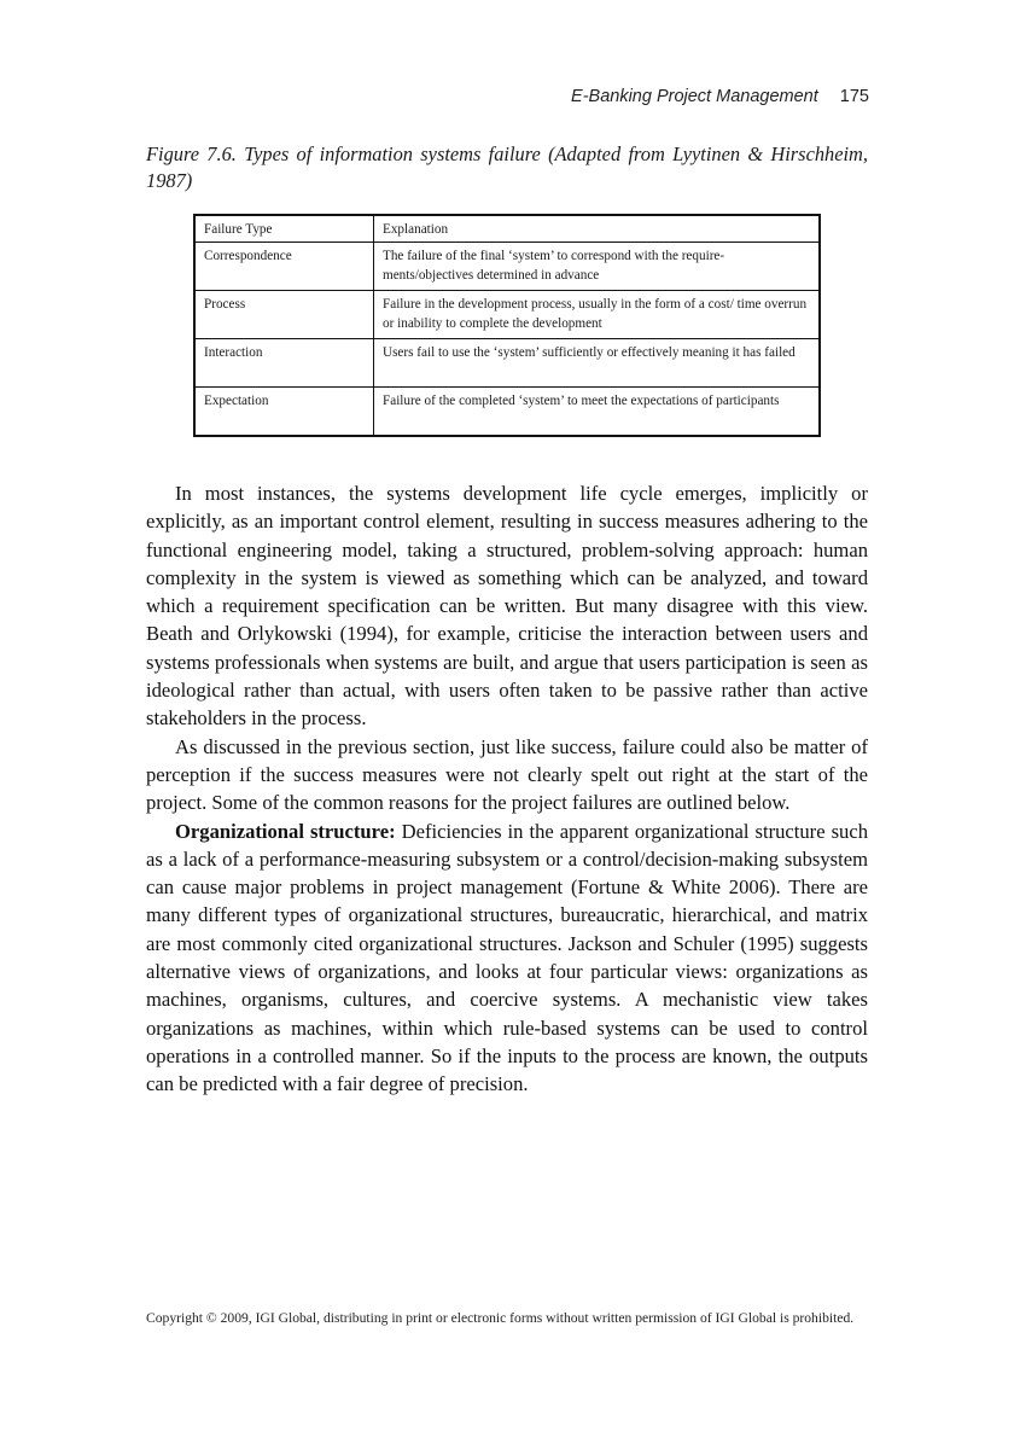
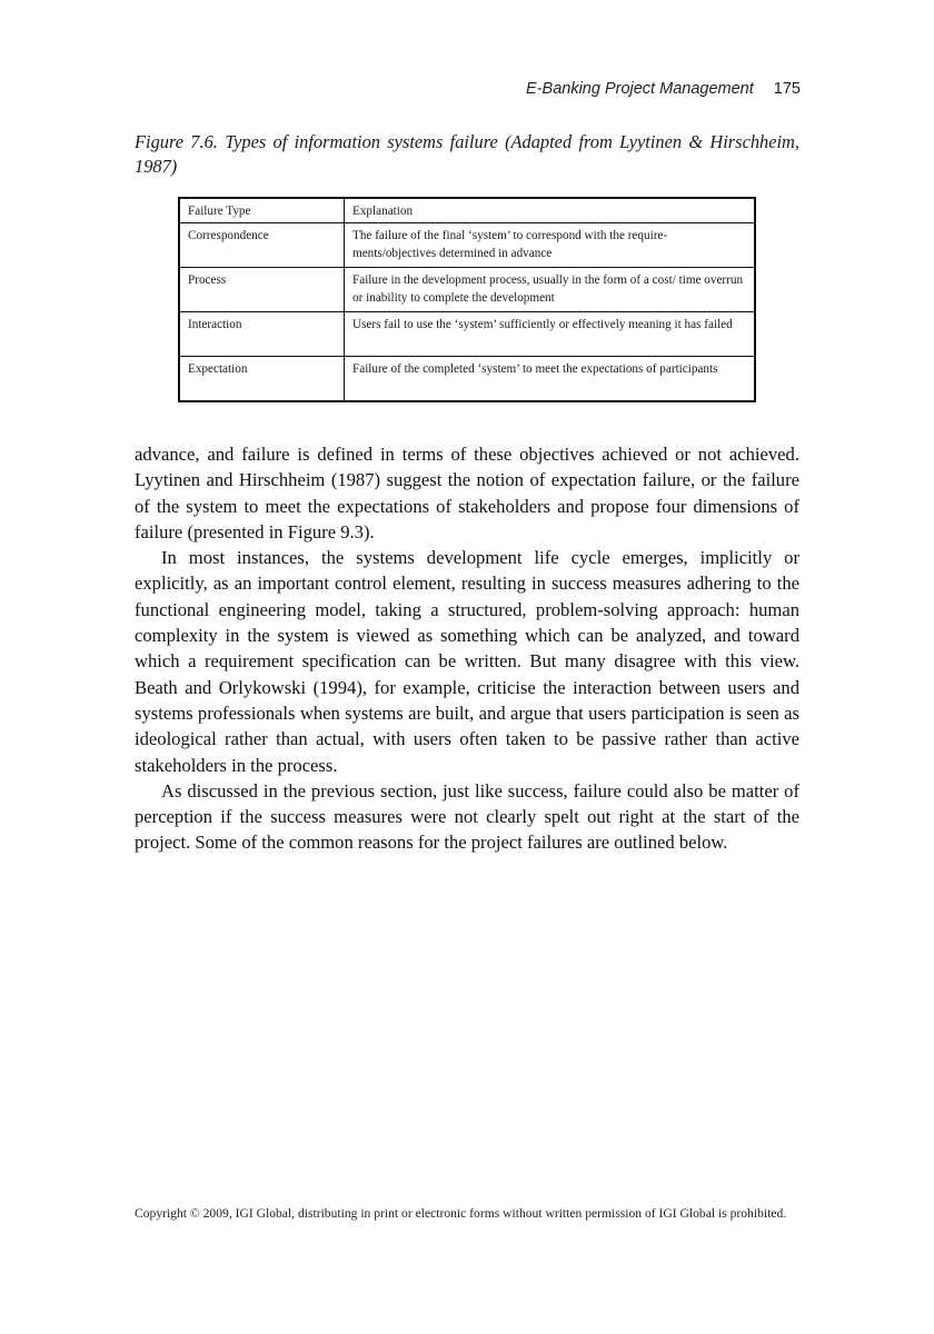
  E-Banking Project Management 175
  Figure 7.6. Types of information systems failure (Adapted from Lyytinen & Hirschheim, 1987)
  Failure Type	Explanation
  Correspondence	The failure of the final ‘system’ to correspond with the require-ments/objectives determined in advance
  Process	Failure in the development process, usually in the form of a cost/ time overrun or inability to complete the development
  Interaction	Users fail to use the ‘system’ sufficiently or effectively meaning it has failed
  Expectation	Failure of the completed ‘system’ to meet the expectations of participants
+ advance, and failure is defined in terms of these objectives achieved or not achieved. Lyytinen and Hirschheim (1987) suggest the notion of expectation failure, or the failure of the system to meet the expectations of stakeholders and propose four dimensions of failure (presented in Figure 9.3).
  In most instances, the systems development life cycle emerges, implicitly or explicitly, as an important control element, resulting in success measures adhering to the functional engineering model, taking a structured, problem-solving approach: human complexity in the system is viewed as something which can be analyzed, and toward which a requirement specification can be written. But many disagree with this view. Beath and Orlykowski (1994), for example, criticise the interaction between users and systems professionals when systems are built, and argue that users participation is seen as ideological rather than actual, with users often taken to be passive rather than active stakeholders in the process.
  As discussed in the previous section, just like success, failure could also be matter of perception if the success measures were not clearly spelt out right at the start of the project. Some of the common reasons for the project failures are outlined below.
- Organizational structure: Deficiencies in the apparent organizational structure such as a lack of a performance-measuring subsystem or a control/decision-making subsystem can cause major problems in project management (Fortune & White 2006). There are many different types of organizational structures, bureaucratic, hierarchical, and matrix are most commonly cited organizational structures. Jackson and Schuler (1995) suggests alternative views of organizations, and looks at four particular views: organizations as machines, organisms, cultures, and coercive systems. A mechanistic view takes organizations as machines, within which rule-based systems can be used to control operations in a controlled manner. So if the inputs to the process are known, the outputs can be predicted with a fair degree of precision.
  Copyright © 2009, IGI Global, distributing in print or electronic forms without written permission of IGI Global is prohibited.
